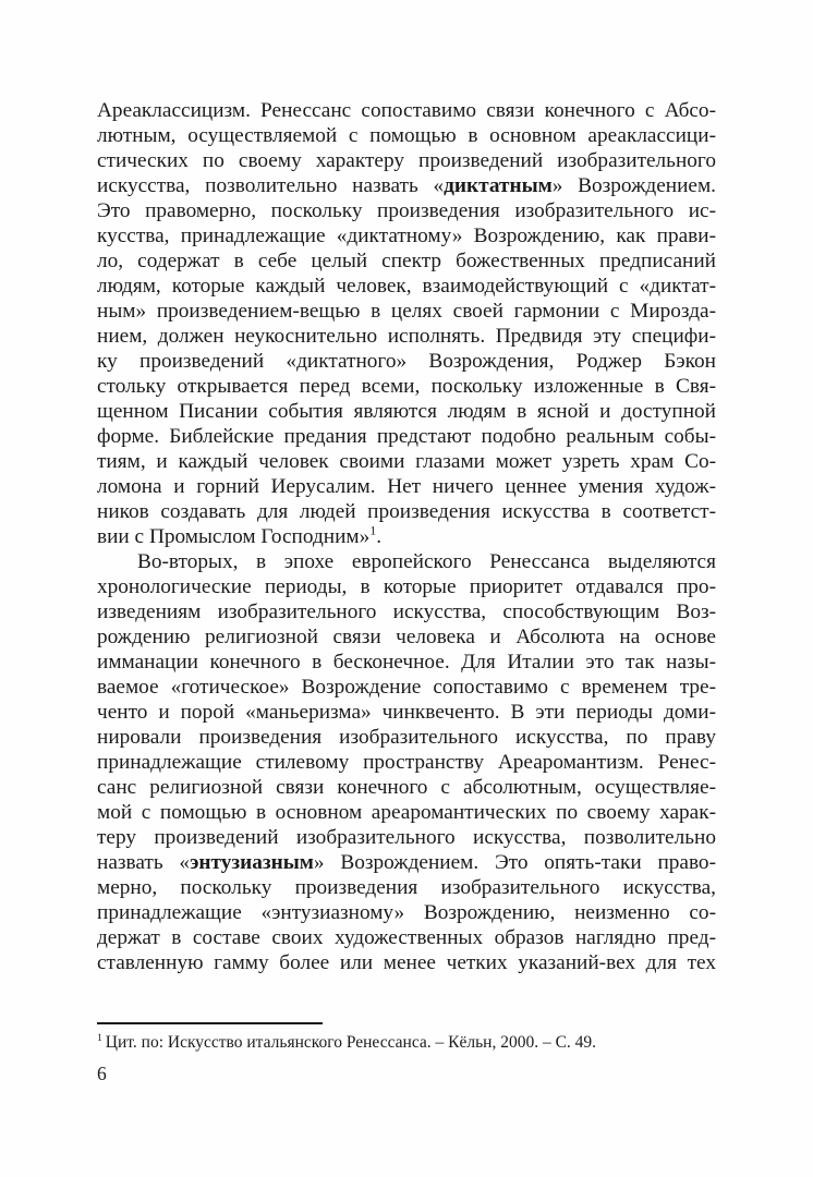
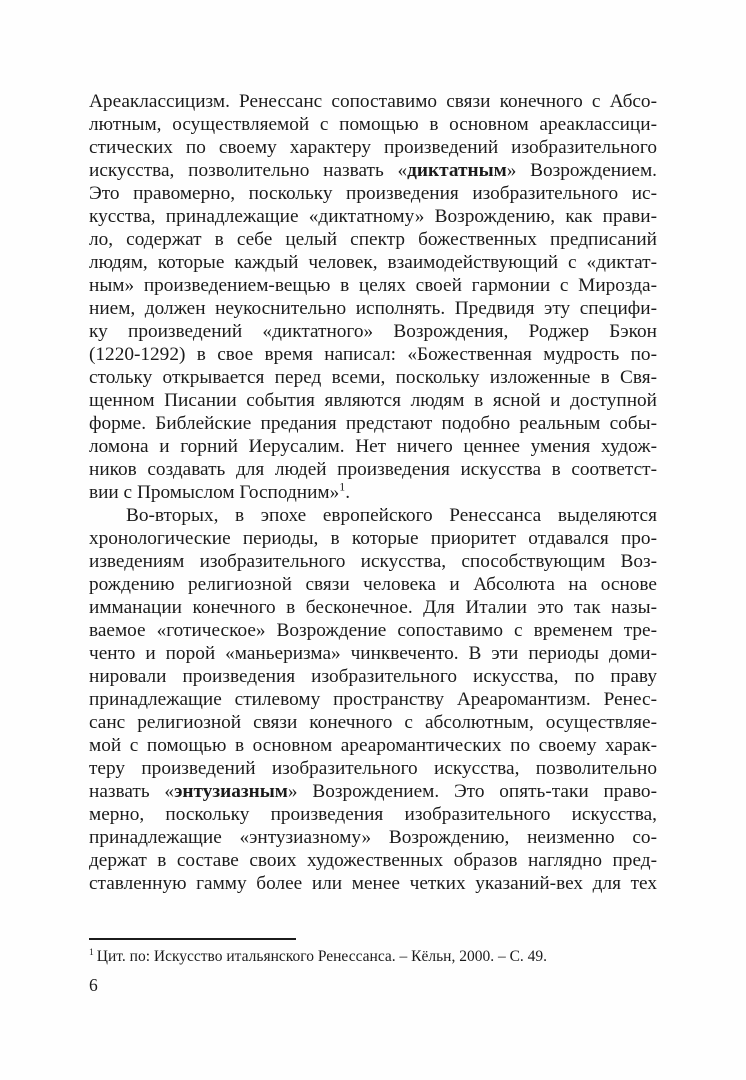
  Ареаклассицизм. Ренессанс сопоставимо связи конечного с Абсо-
  лютным, осуществляемой с помощью в основном ареаклассици-
  стических по своему характеру произведений изобразительного
  искусства, позволительно назвать «диктатным» Возрождением.
  Это правомерно, поскольку произведения изобразительного ис-
  кусства, принадлежащие «диктатному» Возрождению, как прави-
  ло, содержат в себе целый спектр божественных предписаний
  людям, которые каждый человек, взаимодействующий с «диктат-
  ным» произведением-вещью в целях своей гармонии с Мирозда-
  нием, должен неукоснительно исполнять. Предвидя эту специфи-
  ку произведений «диктатного» Возрождения, Роджер Бэкон
+ (1220-1292) в свое время написал: «Божественная мудрость по-
  стольку открывается перед всеми, поскольку изложенные в Свя-
  щенном Писании события являются людям в ясной и доступной
  форме. Библейские предания предстают подобно реальным собы-
- тиям, и каждый человек своими глазами может узреть храм Со-
  ломона и горний Иерусалим. Нет ничего ценнее умения худож-
  ников создавать для людей произведения искусства в соответст-
  вии с Промыслом Господним»1.
  Во-вторых, в эпохе европейского Ренессанса выделяются
  хронологические периоды, в которые приоритет отдавался про-
  изведениям изобразительного искусства, способствующим Воз-
  рождению религиозной связи человека и Абсолюта на основе
  имманации конечного в бесконечное. Для Италии это так назы-
  ваемое «готическое» Возрождение сопоставимо с временем тре-
  ченто и порой «маньеризма» чинквеченто. В эти периоды доми-
  нировали произведения изобразительного искусства, по праву
  принадлежащие стилевому пространству Ареаромантизм. Ренес-
  санс религиозной связи конечного с абсолютным, осуществляе-
  мой с помощью в основном ареаромантических по своему харак-
  теру произведений изобразительного искусства, позволительно
  назвать «энтузиазным» Возрождением. Это опять-таки право-
  мерно, поскольку произведения изобразительного искусства,
  принадлежащие «энтузиазному» Возрождению, неизменно со-
  держат в составе своих художественных образов наглядно пред-
  ставленную гамму более или менее четких указаний-вех для тех
  1 Цит. по: Искусство итальянского Ренессанса. – Кёльн, 2000. – С. 49.
  6
